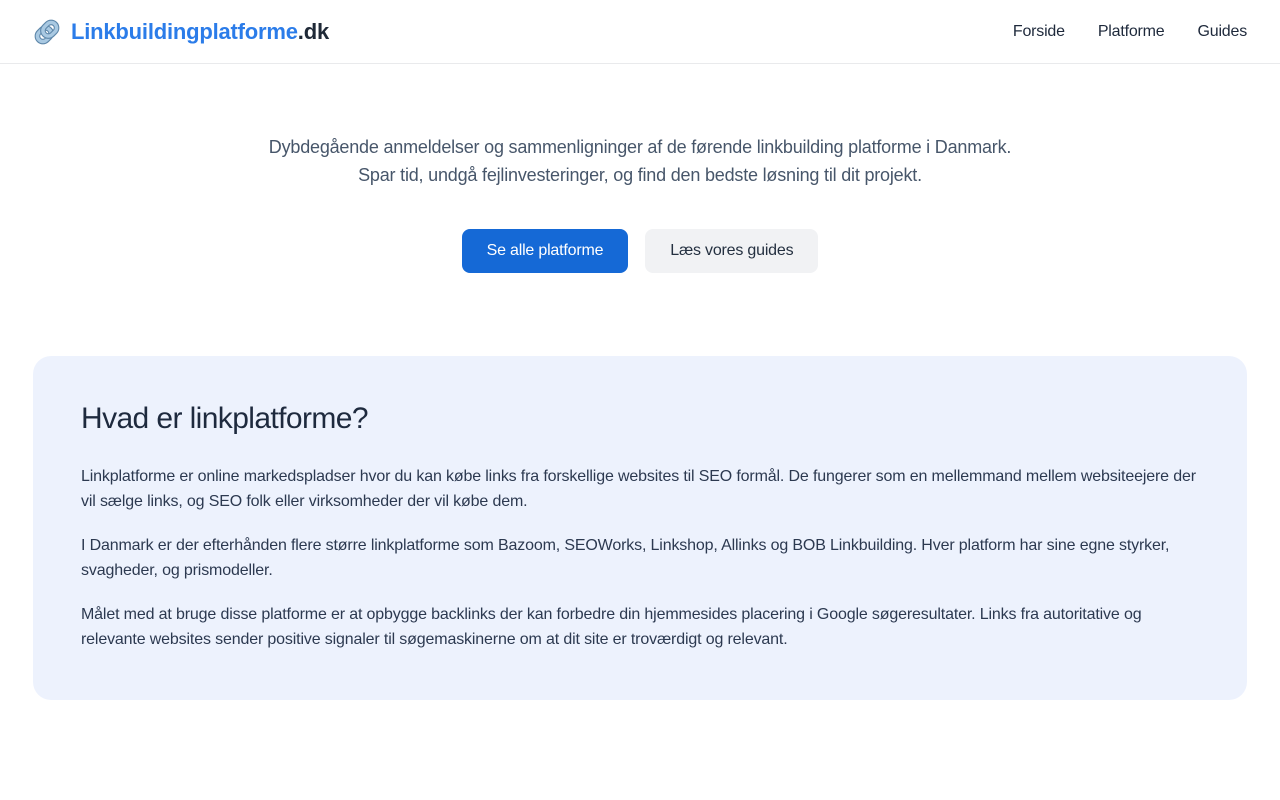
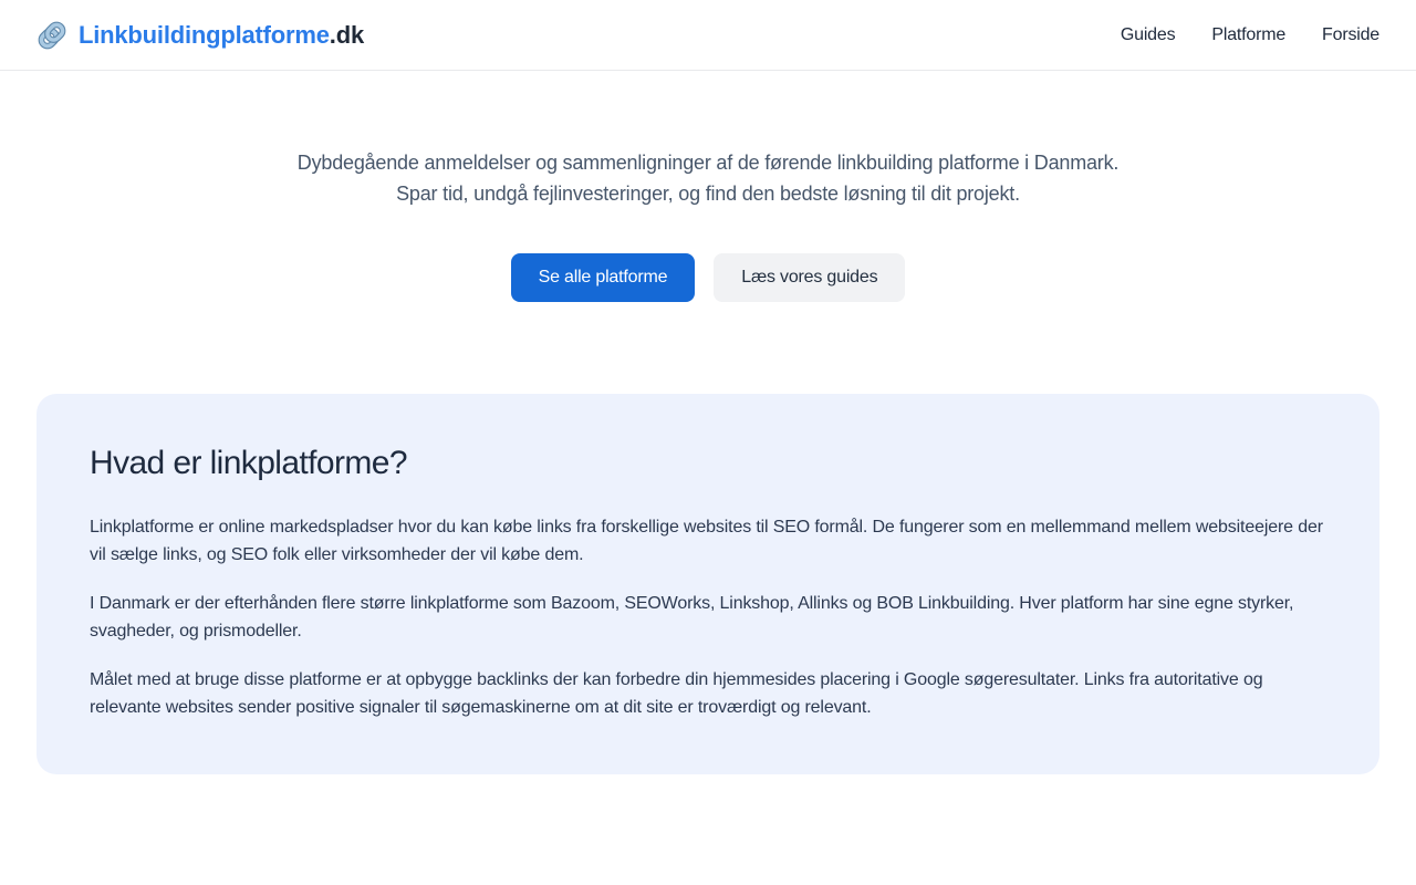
  Linkbuildingplatforme.dk
- Forside
+ Guides
  Platforme
- Guides
+ Forside
  Dybdegående anmeldelser og sammenligninger af de førende linkbuilding platforme i Danmark. Spar tid, undgå fejlinvesteringer, og find den bedste løsning til dit projekt.
  Se alle platforme
  Læs vores guides
  Hvad er linkplatforme?
  Linkplatforme er online markedspladser hvor du kan købe links fra forskellige websites til SEO formål. De fungerer som en mellemmand mellem websiteejere der vil sælge links, og SEO folk eller virksomheder der vil købe dem.
  I Danmark er der efterhånden flere større linkplatforme som Bazoom, SEOWorks, Linkshop, Allinks og BOB Linkbuilding. Hver platform har sine egne styrker, svagheder, og prismodeller.
  Målet med at bruge disse platforme er at opbygge backlinks der kan forbedre din hjemmesides placering i Google søgeresultater. Links fra autoritative og relevante websites sender positive signaler til søgemaskinerne om at dit site er troværdigt og relevant.
